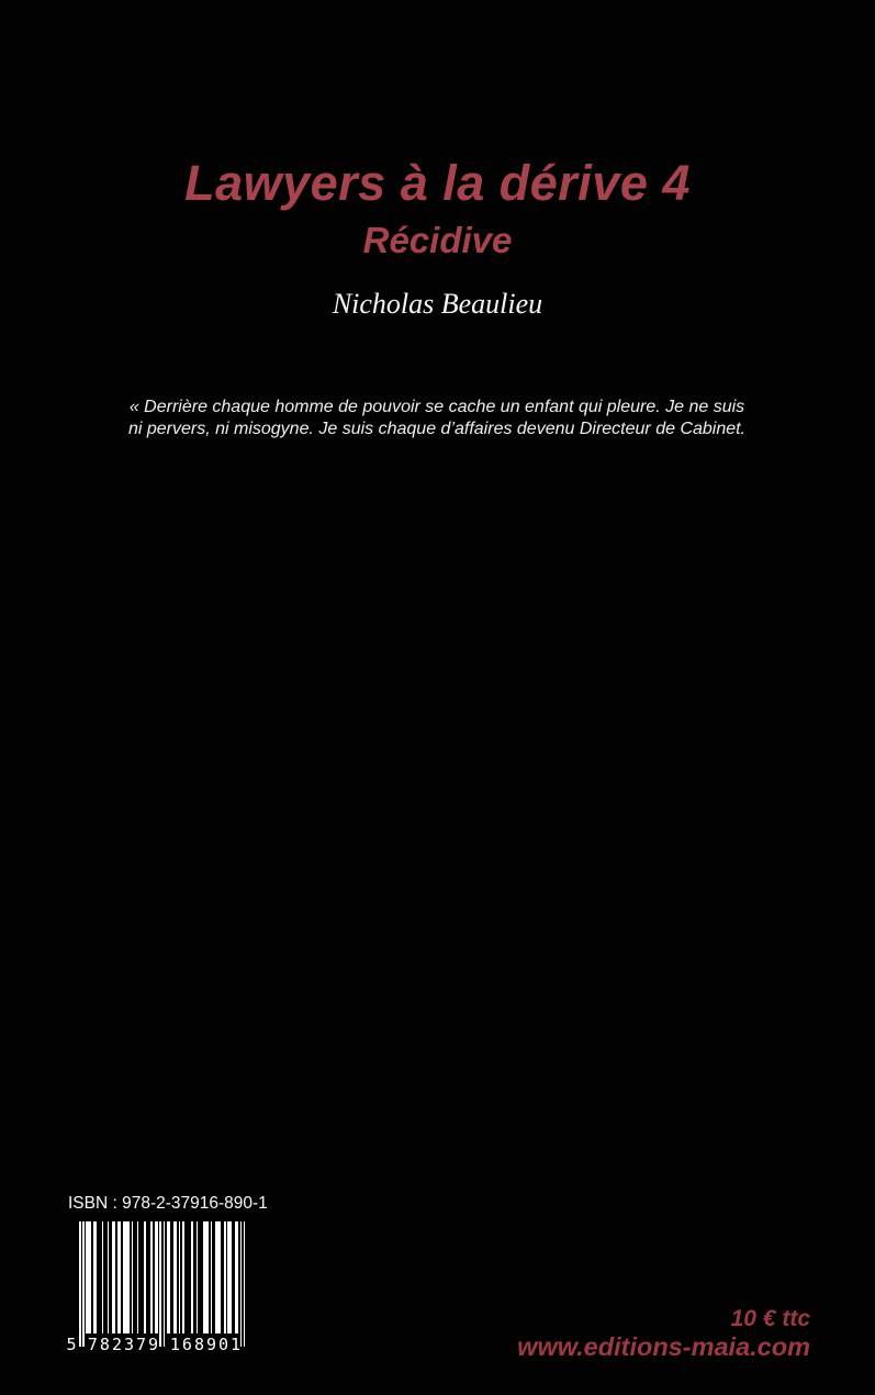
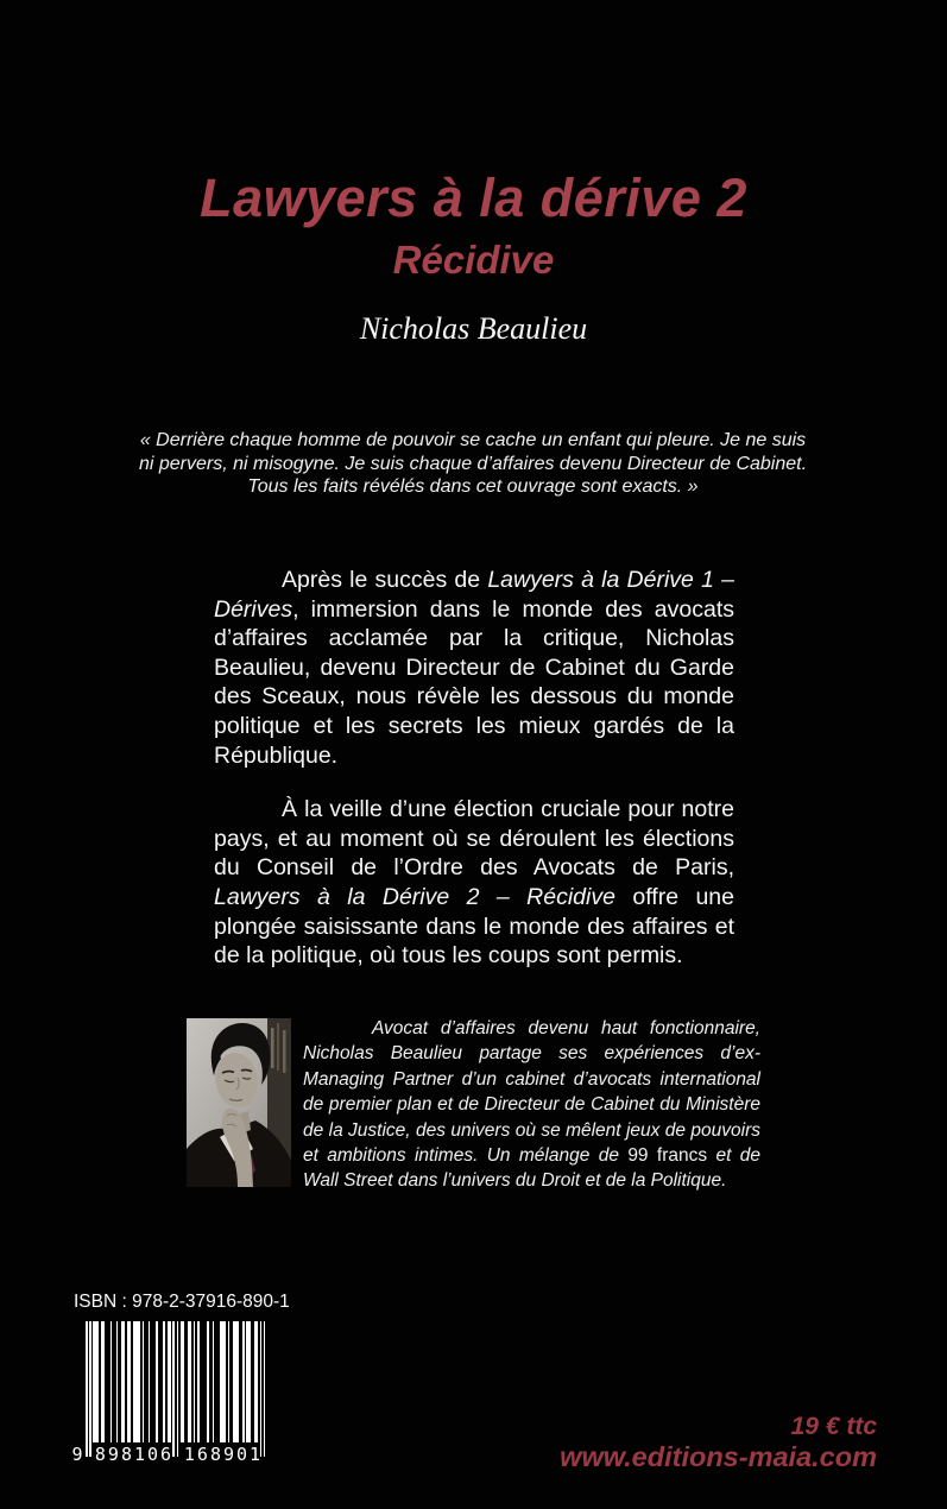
- Lawyers à la dérive 4
+ Lawyers à la dérive 2
  Récidive
  Nicholas Beaulieu
  « Derrière chaque homme de pouvoir se cache un enfant qui pleure. Je ne suis
  ni pervers, ni misogyne. Je suis chaque d’affaires devenu Directeur de Cabinet.
+ Tous les faits révélés dans cet ouvrage sont exacts. »
+ Après le succès de Lawyers à la Dérive 1 – Dérives, immersion dans le monde des avocats d’affaires acclamée par la critique, Nicholas Beaulieu, devenu Directeur de Cabinet du Garde des Sceaux, nous révèle les dessous du monde politique et les secrets les mieux gardés de la République.
+ À la veille d’une élection cruciale pour notre pays, et au moment où se déroulent les élections du Conseil de l’Ordre des Avocats de Paris, Lawyers à la Dérive 2 – Récidive offre une plongée saisissante dans le monde des affaires et de la politique, où tous les coups sont permis.
+ Avocat d’affaires devenu haut fonctionnaire, Nicholas Beaulieu partage ses expériences d’ex-Managing Partner d’un cabinet d’avocats international de premier plan et de Directeur de Cabinet du Ministère de la Justice, des univers où se mêlent jeux de pouvoirs et ambitions intimes. Un mélange de 99 francs et de Wall Street dans l’univers du Droit et de la Politique.
  ISBN : 978-2-37916-890-1
- 5
+ 9
- 782379
+ 898106
  168901
- 10 € ttc
+ 19 € ttc
  www.editions-maia.com
